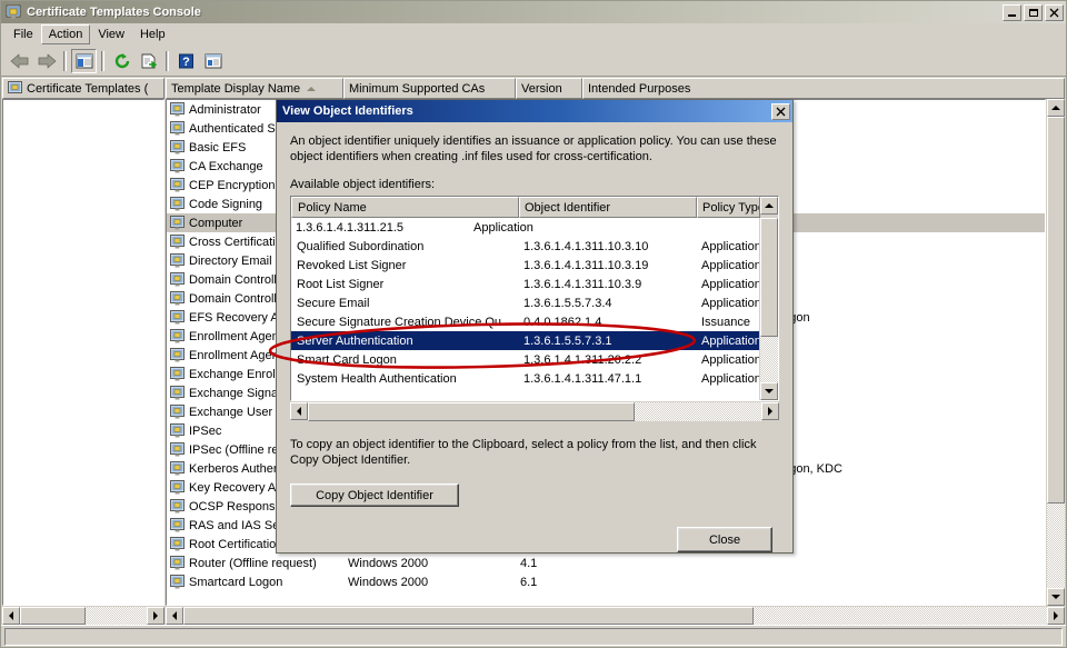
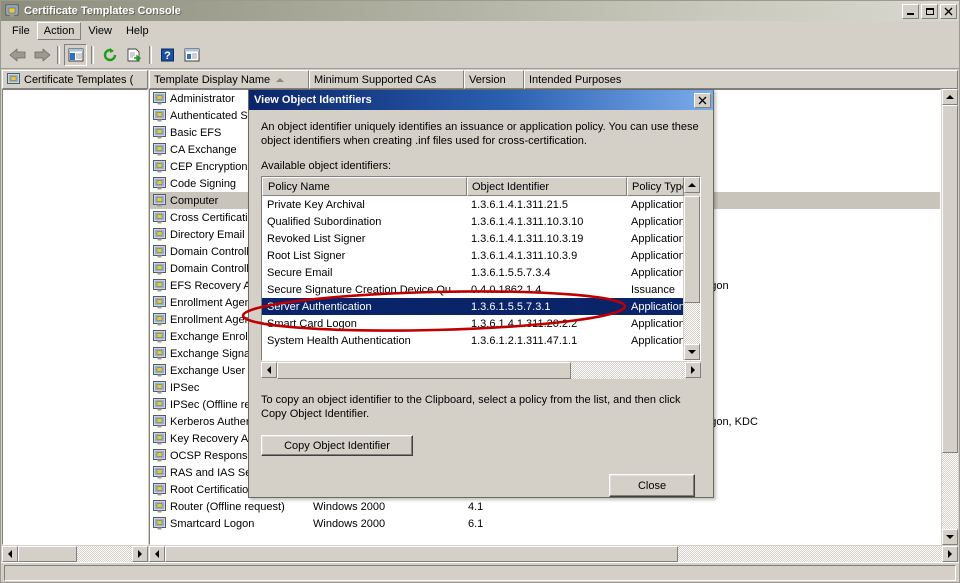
  Certificate Templates Console
  File
  Action
  View
  Help
  ?
  Certificate Templates (
  Template Display Name
  Minimum Supported CAs
  Version
  Intended Purposes
  Administrator
  Authenticated S
  Basic EFS
  CA Exchange
  CEP Encryption
  Code Signing
  Computer
  Cross Certificati
  Directory Email
  Domain Control
  Domain Control
  EFS Recovery
  Enrollment Age
  Enrollment Age
  Exchange Enrol
  Exchange Sign
  Exchange User
  IPSec
  IPSec (Offline r
  Kerberos Authe
  Key Recovery A
  OCSP Respons
  RAS and IAS S
  Router (Offline request)
  Windows 2000
  4.1
  Smartcard Logon
  Windows 2000
  6.1
  View Object Identifiers
  An object identifier uniquely identifies an issuance or application policy. You can use these object identifiers when creating .inf files used for cross-certification.
  Available object identifiers:
  Policy Name
  Object Identifier
  Policy Typ
+ Private Key Archival
  1.3.6.1.4.1.311.21.5
  Application
  Qualified Subordination
  1.3.6.1.4.1.311.10.3.10
  Application
  Revoked List Signer
  1.3.6.1.4.1.311.10.3.19
  Application
  Root List Signer
  1.3.6.1.4.1.311.10.3.9
  Application
  Secure Email
  1.3.6.1.5.5.7.3.4
  Application
  Secure Signature Creation Device Qu...
  0.4.0.1862.1.4
  Issuance
  Server Authentication
  1.3.6.1.5.5.7.3.1
  Application
  mart Card Logon
  1.3.6.1.4.1.32.2
  Application
  System Health Authentication
- 1.3.6.1.4.1.311.47.1.1
+ 1.3.6.1.2.1.311.47.1.1
  Application
  To copy an object identifier to the Clipboard, select a policy from the list, and then click Copy Object Identifier.
  Copy Object Identifier
  Close
